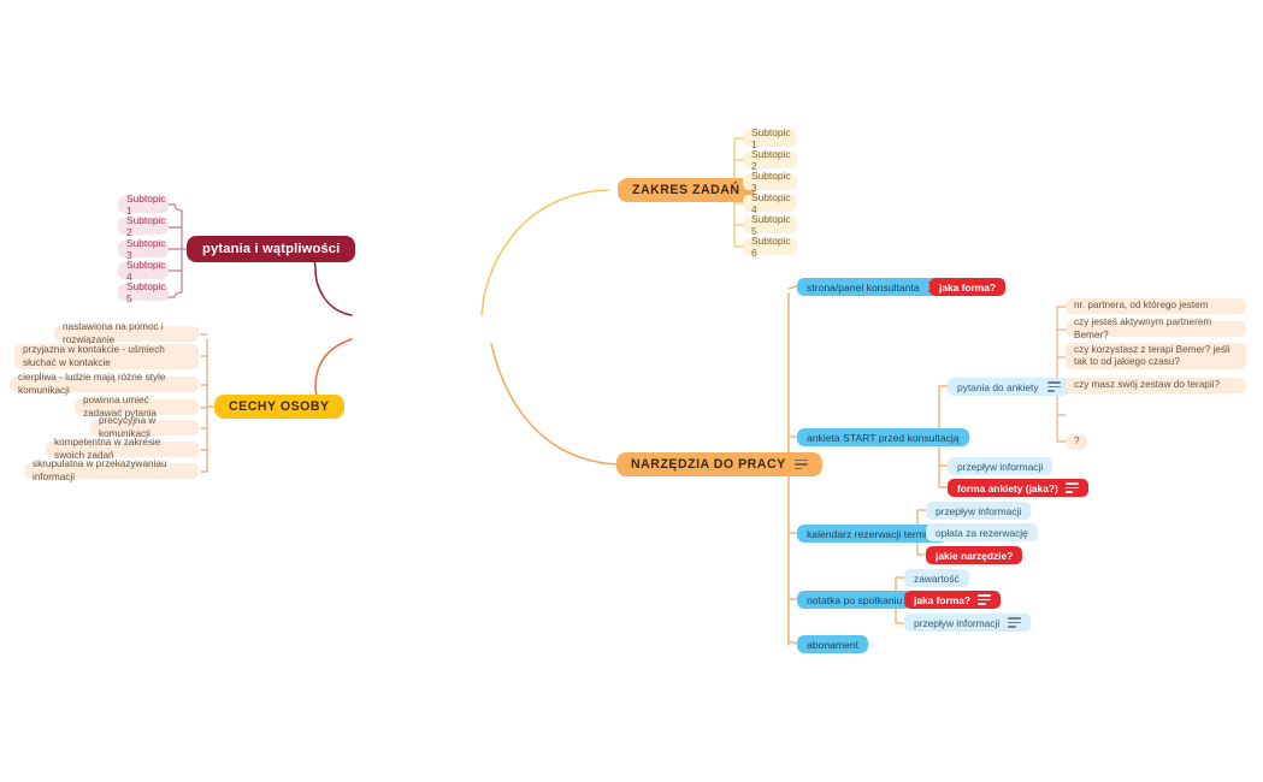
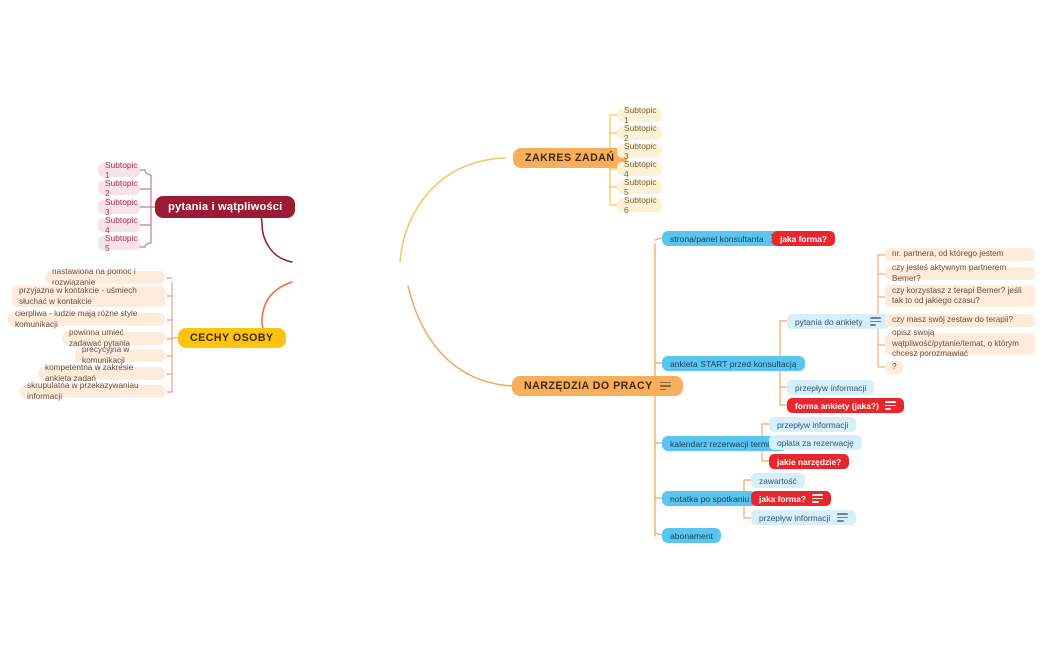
  pytania i wątpliwości
  Subtopic 1
  Subtopic 2
  Subtopic 3
  Subtopic 4
  Subtopic 5
  CECHY OSOBY
  nastawiona na pomoc i rozwiązanie
  przyjazna w kontakcie - uśmiech słuchać w kontakcie
  cierpliwa - ludzie mają różne style komunikacji
  powinna umieć zadawać pytania
  precycyjna w komunikacji
- kompetentna w zakresie swoich zadań
+ kompetentna w zakresie ankieta zadań
  skrupulatna w przekazywaniau informacji
  ZAKRES ZADAŃ
  Subtopic 1
  Subtopic 2
  Subtopic 3
  Subtopic 4
  Subtopic 5
  Subtopic 6
  NARZĘDZIA DO PRACY
  strona/panel konsultanta
  jaka forma?
  ankieta START przed konsultacją
  pytania do ankiety
  przepływ informacji
  forma ankiety (jaka?)
  nr. partnera, od którego jestem
  czy jesteś aktywnym partnerem Bemer?
  czy korzystasz z terapi Bemer? jeśli tak to od jakiego czasu?
  czy masz swój zestaw do terapii?
+ opisz swoją wątpliwość/pytanie/temat, o którym chcesz porozmawiać
  ?
  kalendarz rezerwacji term
  przepływ informacji
  opłata za rezerwację
  jakie narzędzie?
  notatka po spotkaniu
  zawartość
  jaka forma?
  przepływ informacji
  abonament
